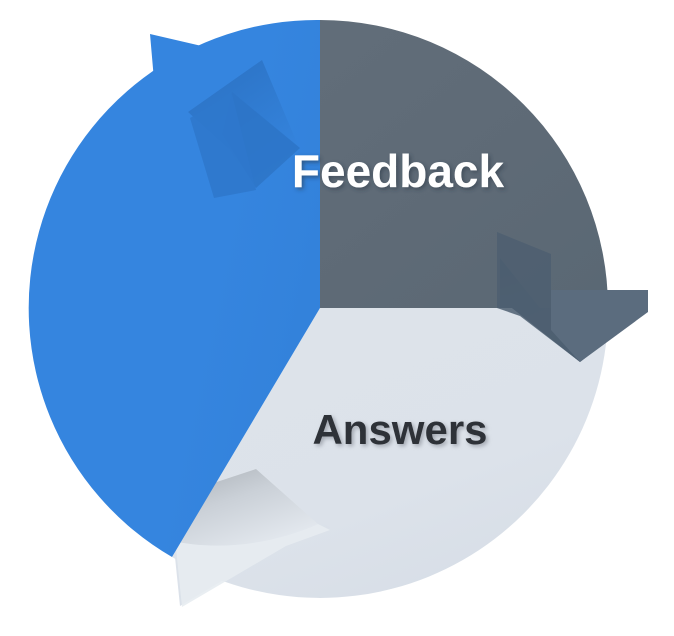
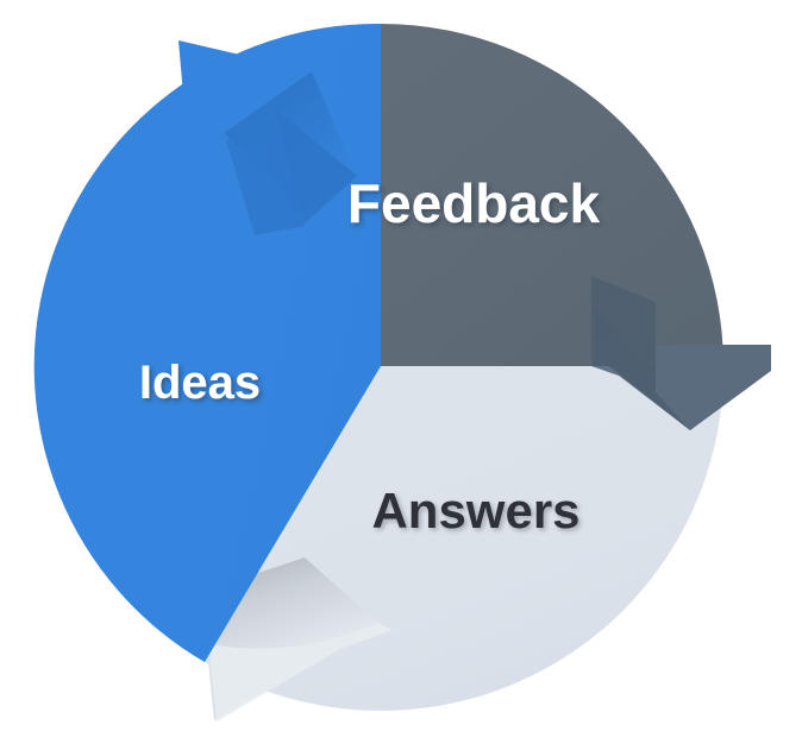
  Feedback
  Answers
+ Ideas
